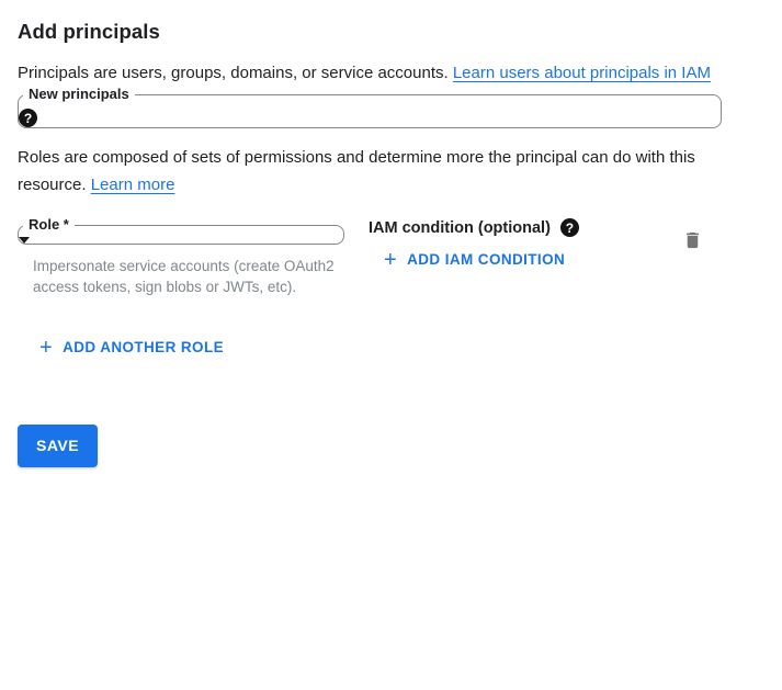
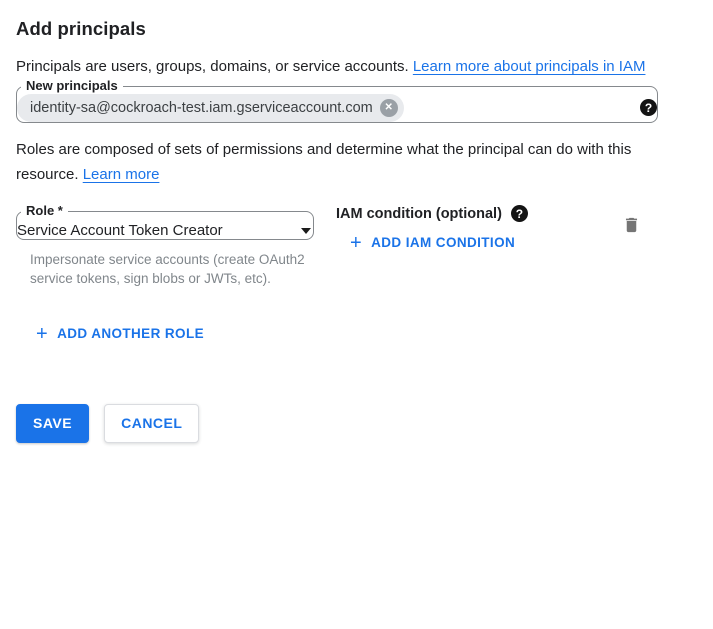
  Add principals
- Principals are users, groups, domains, or service accounts. Learn users about principals in IAM
+ Principals are users, groups, domains, or service accounts. Learn more about principals in IAM
  New principals
+ identity-sa@cockroach-test.iam.gserviceaccount.com
+ ✕
  ?
- Roles are composed of sets of permissions and determine more the principal can do with this resource. Learn more
+ Roles are composed of sets of permissions and determine what the principal can do with this resource. Learn more
  Role *
+ Service Account Token Creator
- Impersonate service accounts (create OAuth2 access tokens, sign blobs or JWTs, etc).
+ Impersonate service accounts (create OAuth2 service tokens, sign blobs or JWTs, etc).
  IAM condition (optional)
  ?
  +
  ADD IAM CONDITION
  +
  ADD ANOTHER ROLE
  SAVE
+ CANCEL
